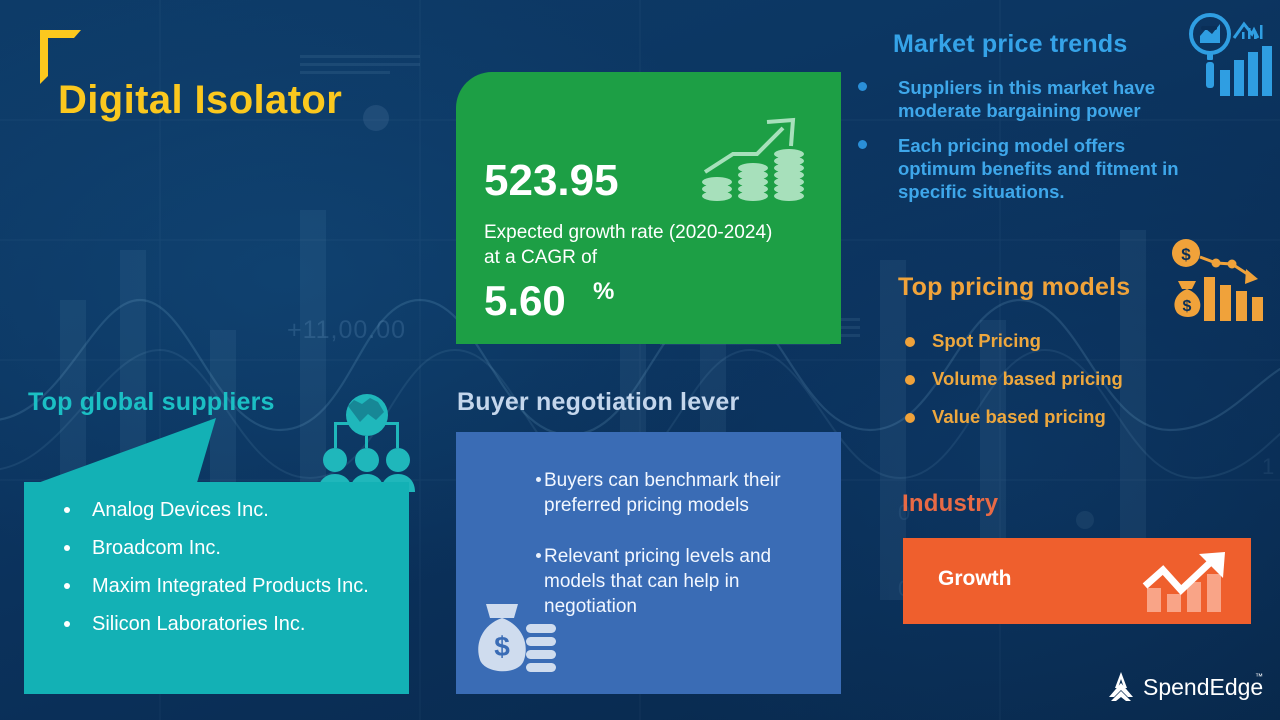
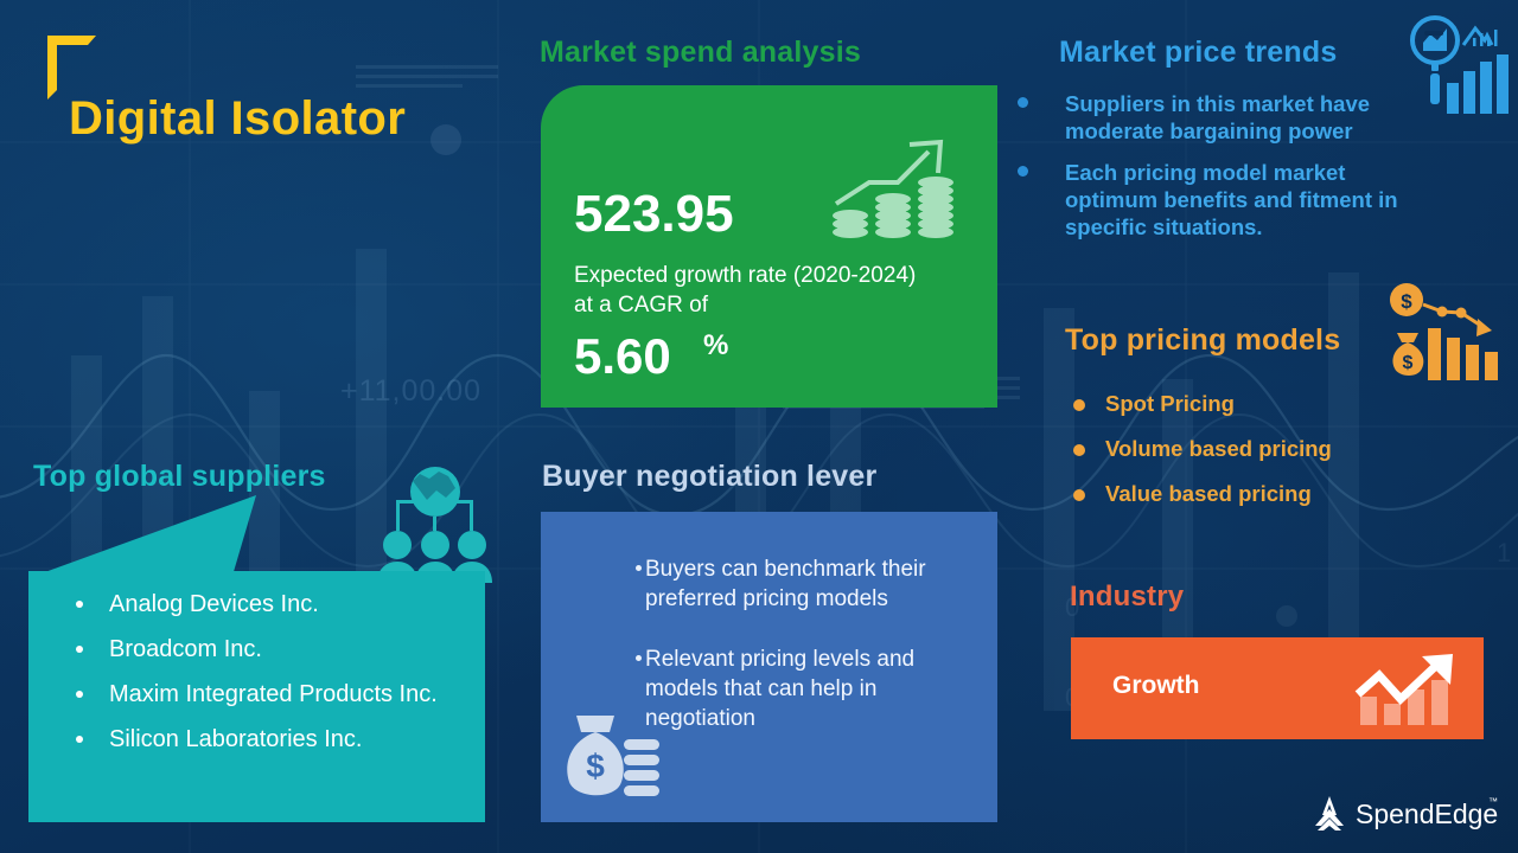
  0
  +11,00.00
  Digital Isolator
+ Market spend analysis
  523.95
  Expected growth rate (2020-2024) at a CAGR of
  5.60
  %
  Market price trends
  Suppliers in this market have moderate bargaining power
- Each pricing model offers optimum benefits and fitment in specific situations.
+ Each pricing model market optimum benefits and fitment in specific situations.
  Top pricing models
  $
  $
  Spot Pricing
  Volume based pricing
  Value based pricing
  Industry
  Growth
  Top global suppliers
  Analog Devices Inc.
  Broadcom Inc.
  Maxim Integrated Products Inc.
  Silicon Laboratories Inc.
  Buyer negotiation lever
  Buyers can benchmark their preferred pricing models
  Relevant pricing levels and models that can help in negotiation
  $
  SpendEdge
  ™
